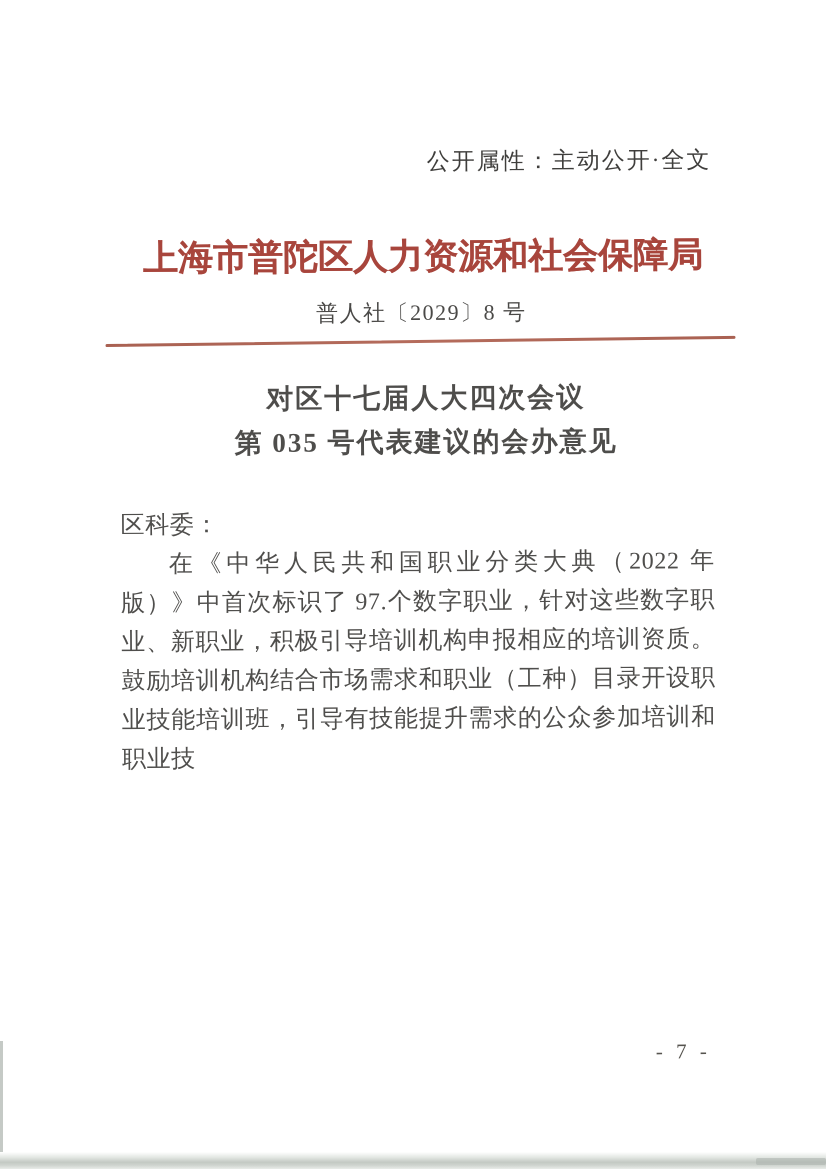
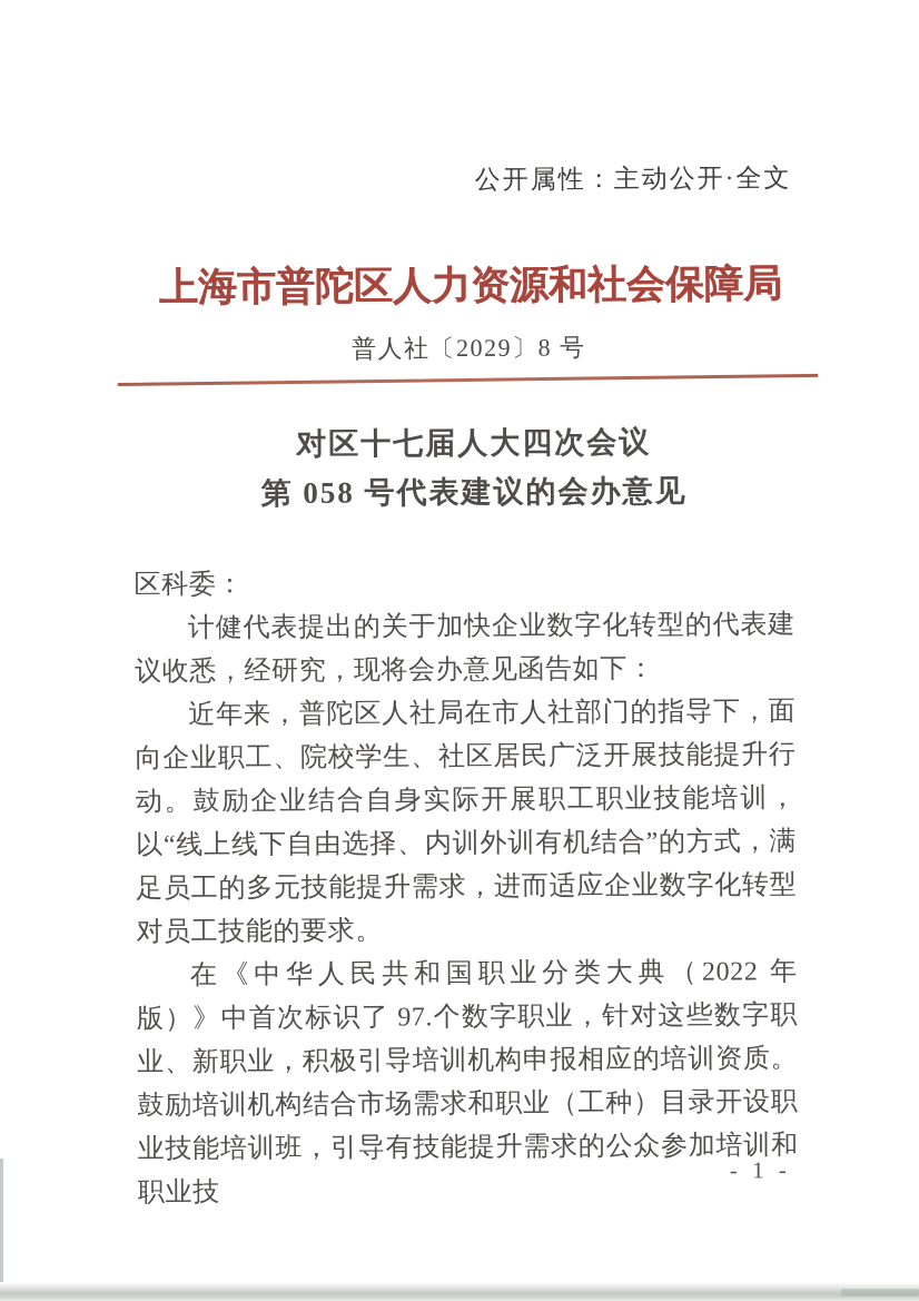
  公开属性：主动公开·全文
  上海市普陀区人力资源和社会保障局
  普人社〔2029〕8 号
  对区十七届人大四次会议
- 第 035 号代表建议的会办意见
+ 第 058 号代表建议的会办意见
  区科委：
+ 计健代表提出的关于加快企业数字化转型的代表建议收悉，经研究，现将会办意见函告如下：
+ 近年来，普陀区人社局在市人社部门的指导下，面向企业职工、院校学生、社区居民广泛开展技能提升行动。鼓励企业结合自身实际开展职工职业技能培训，以“线上线下自由选择、内训外训有机结合”的方式，满足员工的多元技能提升需求，进而适应企业数字化转型对员工技能的要求。
  在《中华人民共和国职业分类大典（2022 年版）》中首次标识了 97.个数字职业，针对这些数字职业、新职业，积极引导培训机构申报相应的培训资质。鼓励培训机构结合市场需求和职业（工种）目录开设职业技能培训班，引导有技能提升需求的公众参加培训和职业技
- - 7 -
+ - 1 -
